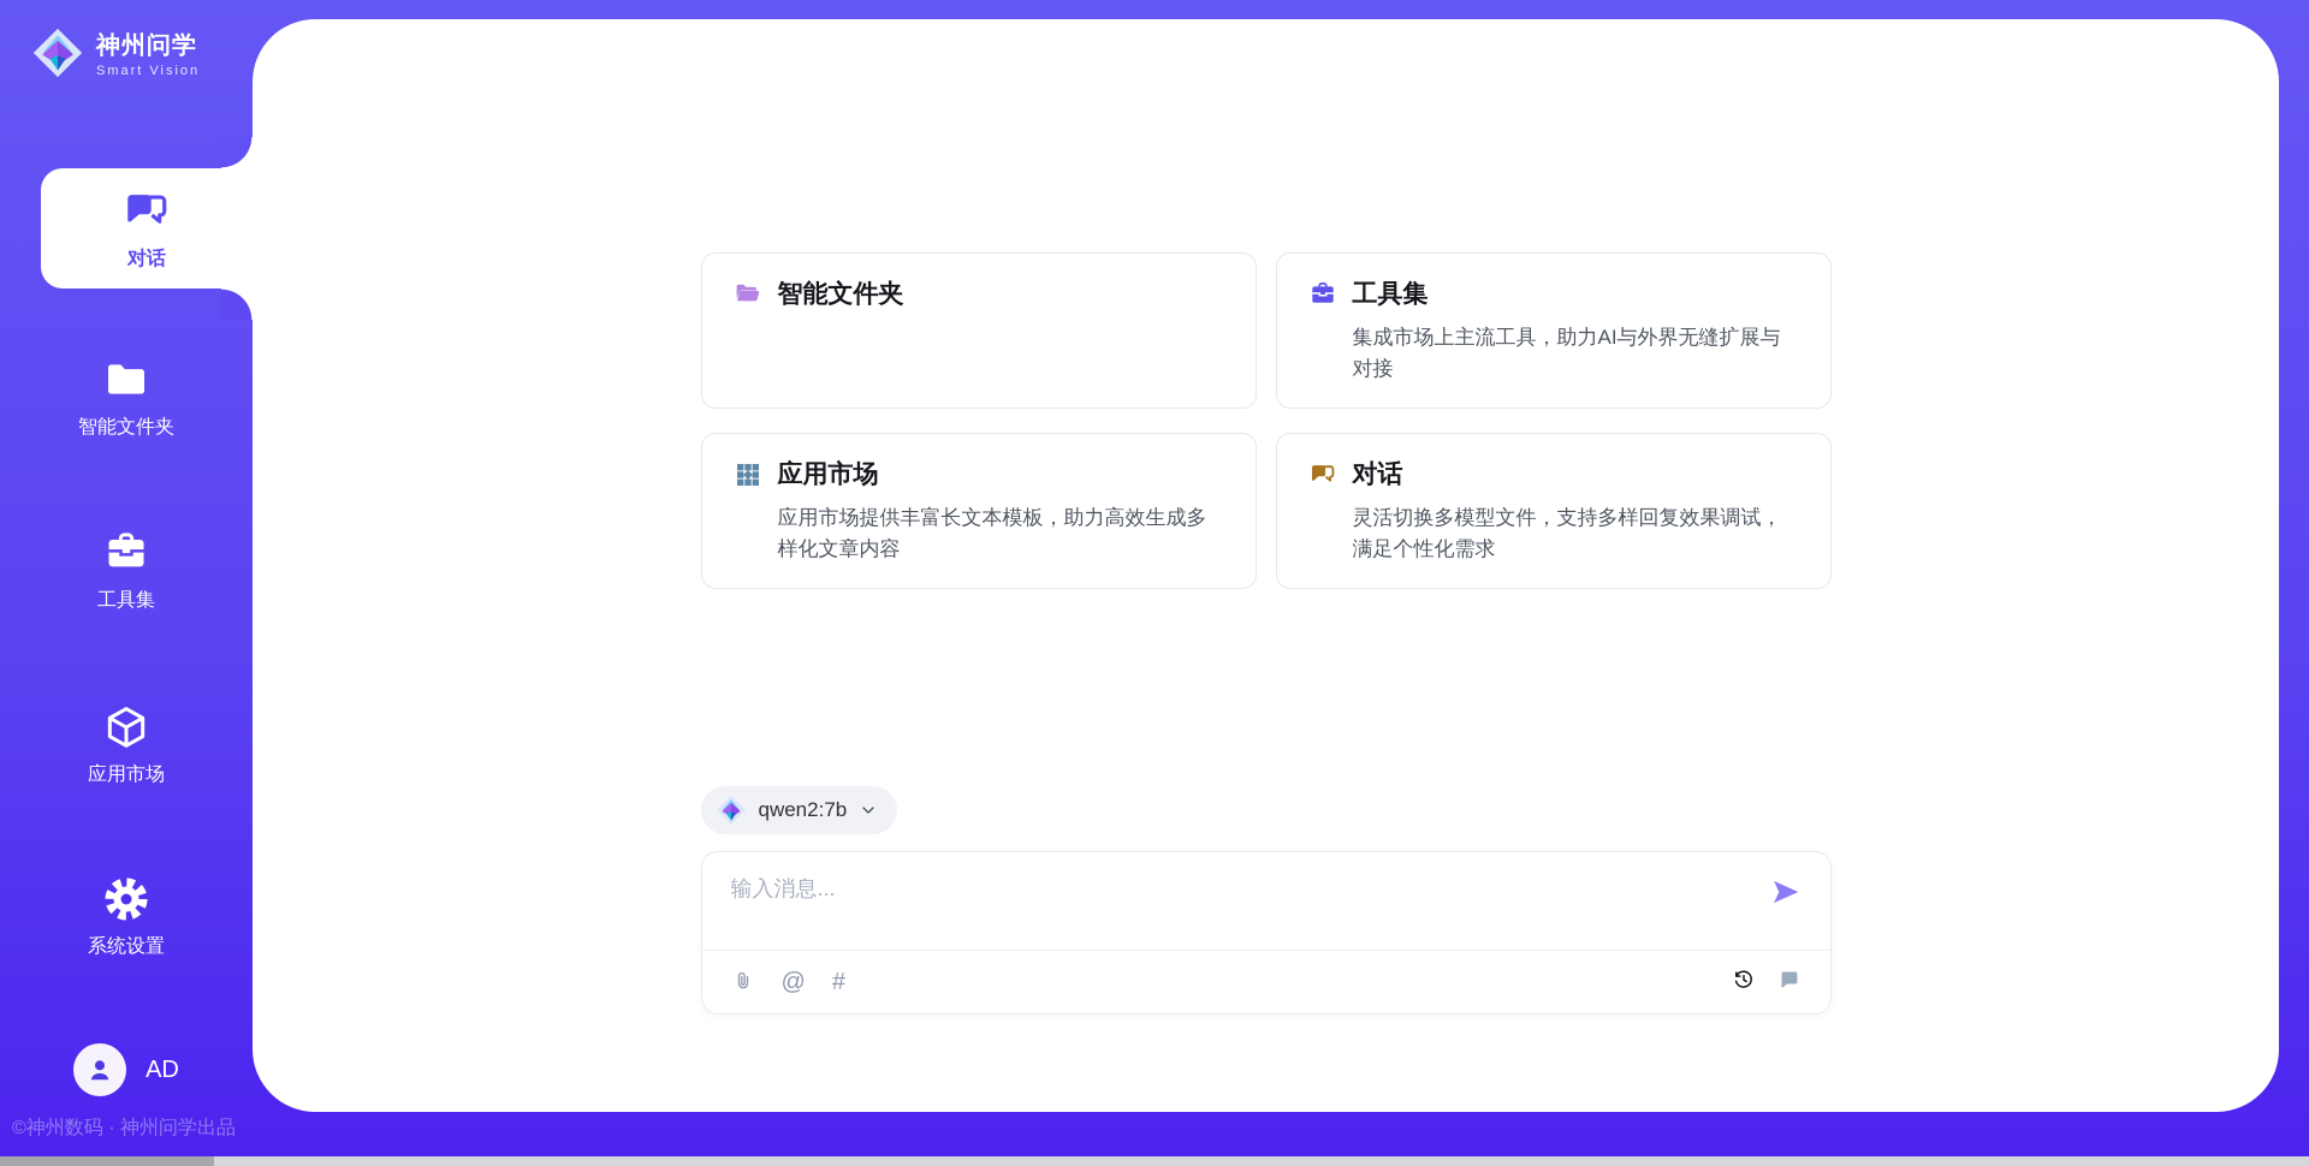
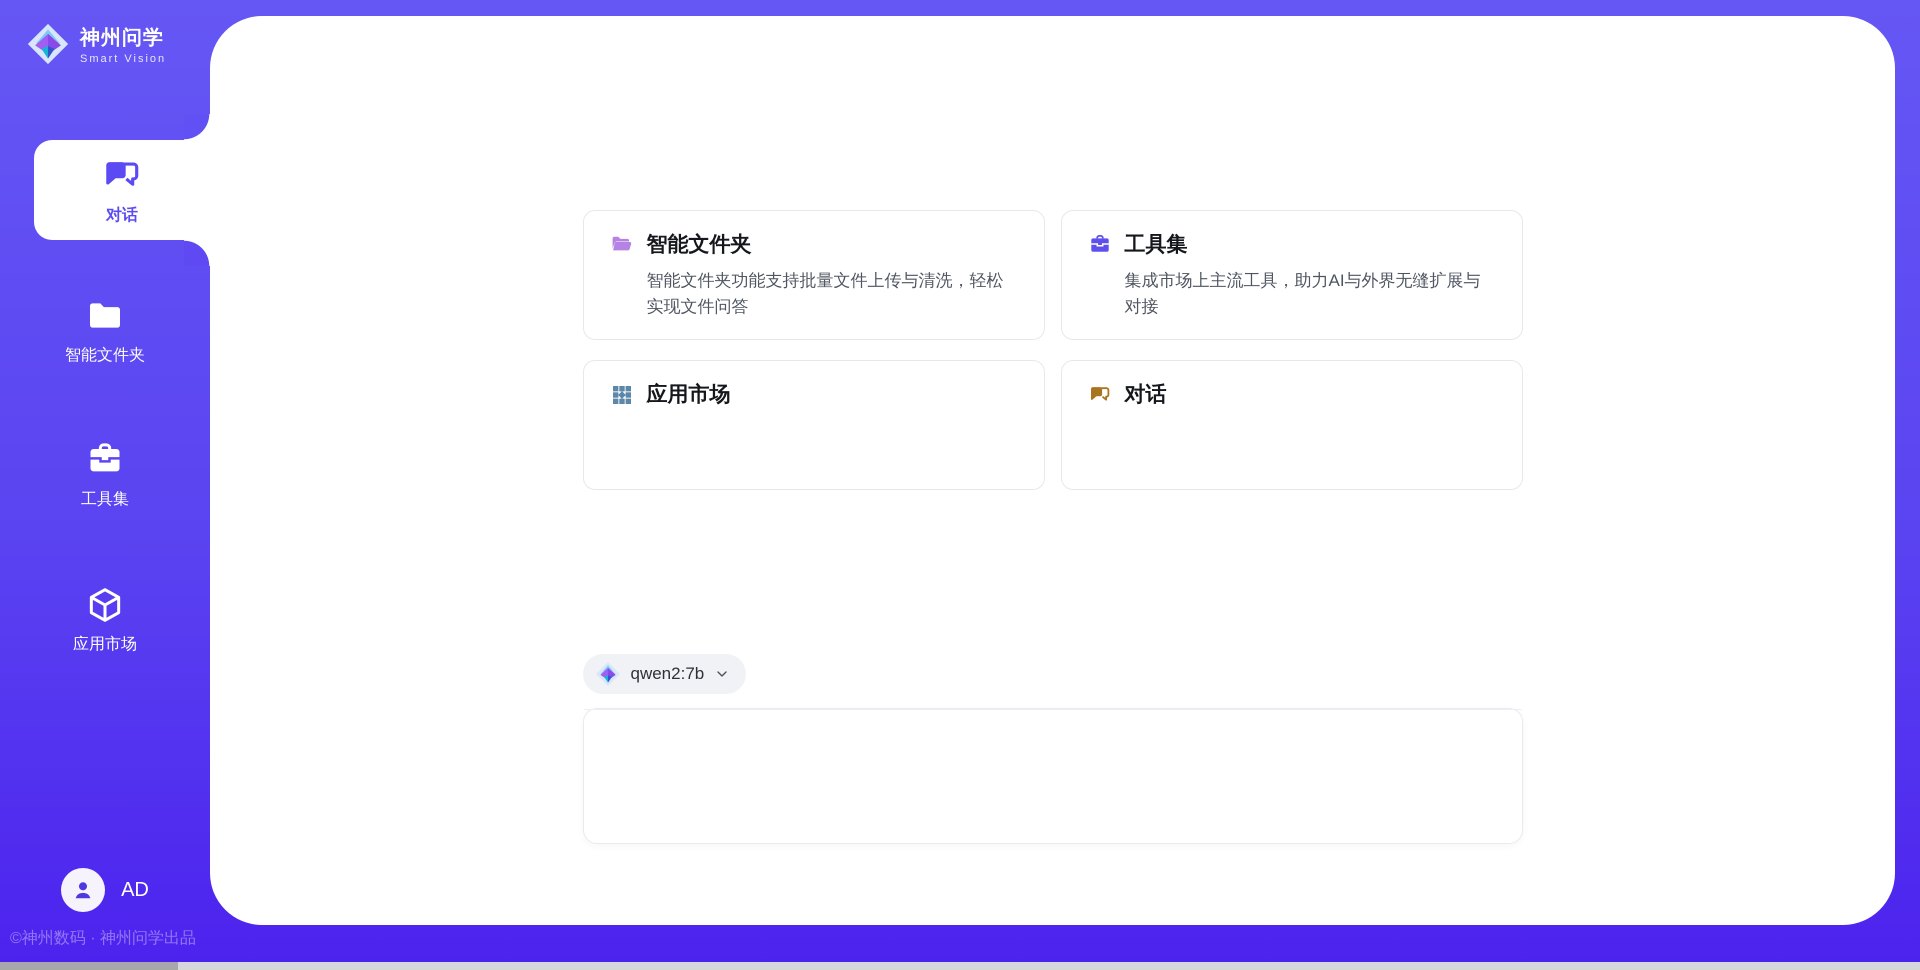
  神州问学
  Smart Vision
  对话
  智能文件夹
  工具集
  应用市场
- 系统设置
  AD
  ©神州数码 · 神州问学出品
  智能文件夹
+ 智能文件夹功能支持批量文件上传与清洗，轻松实现文件问答
  工具集
  集成市场上主流工具，助力AI与外界无缝扩展与对接
  应用市场
- 应用市场提供丰富长文本模板，助力高效生成多样化文章内容
  对话
- 灵活切换多模型文件，支持多样回复效果调试，满足个性化需求
  qwen2:7b
- 输入消息...
- @
- #
